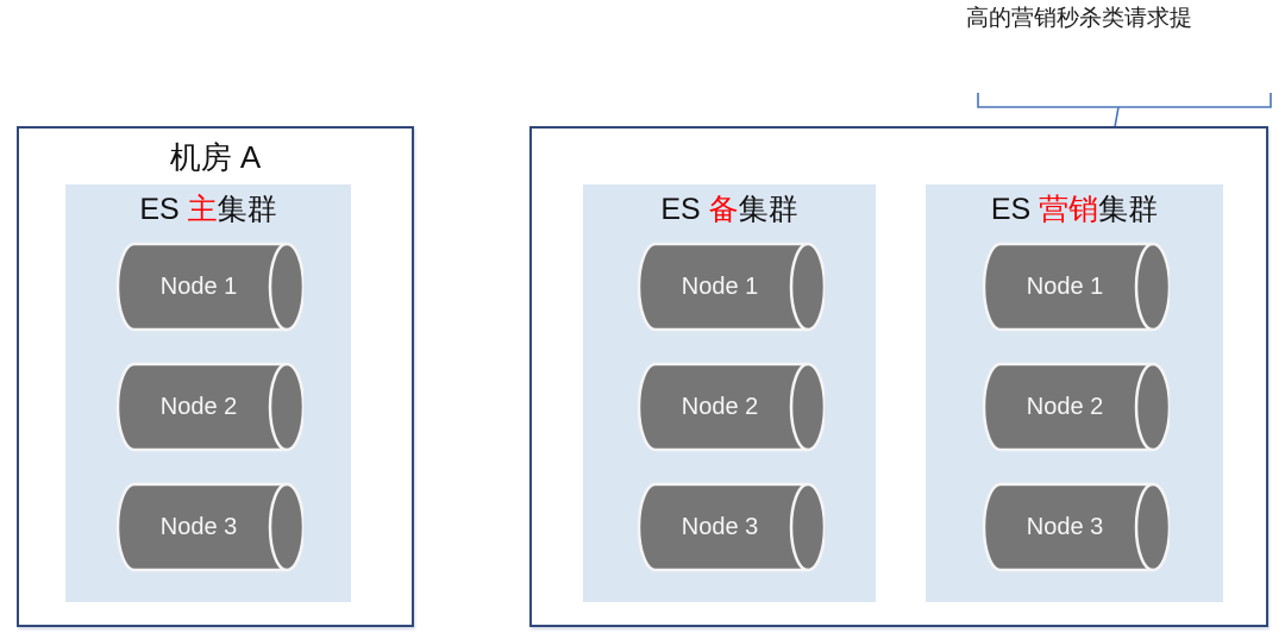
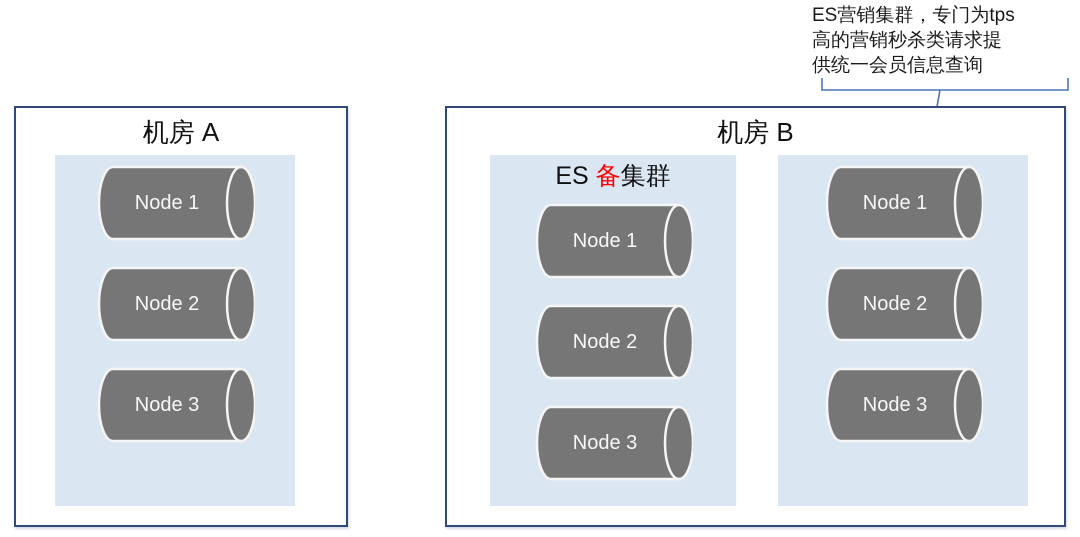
+ ES营销集群，专门为tps
  高的营销秒杀类请求提
+ 供统一会员信息查询
  机房 A
- ES 主集群
  Node 1
  Node 2
  Node 3
+ 机房 B
  ES 备集群
  Node 1
  Node 2
  Node 3
- ES 营销集群
  Node 1
  Node 2
  Node 3
